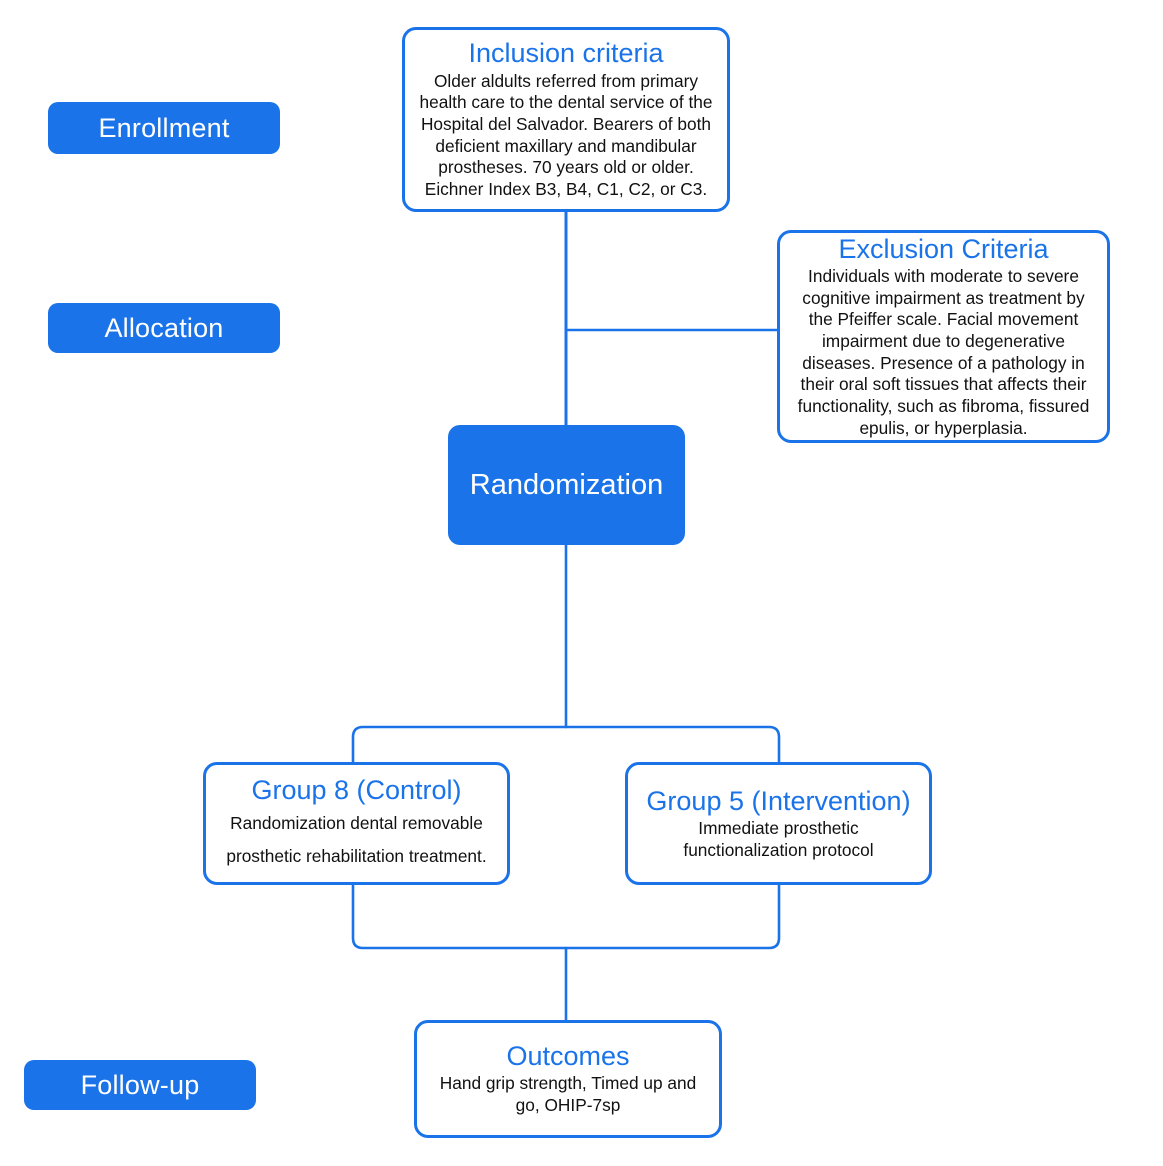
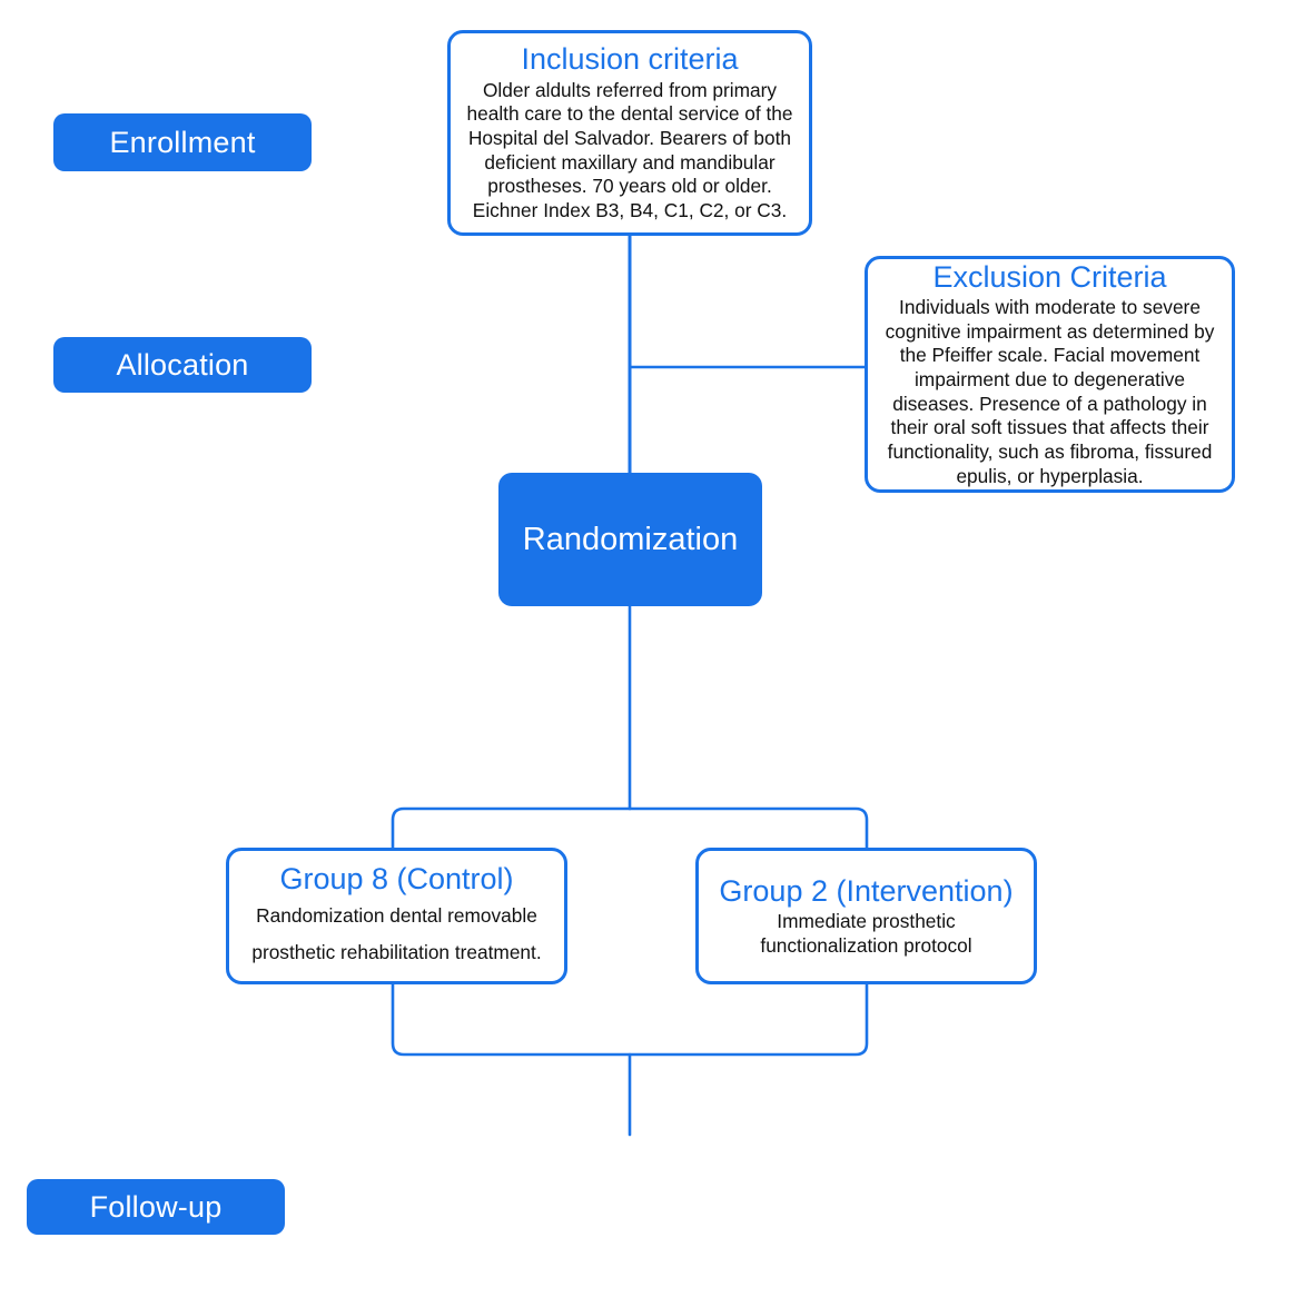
  Enrollment
  Allocation
  Follow-up
  Inclusion criteria
  Older aldults referred from primary health care to the dental service of the Hospital del Salvador. Bearers of both deficient maxillary and mandibular prostheses. 70 years old or older. Eichner Index B3, B4, C1, C2, or C3.
  Exclusion Criteria
- Individuals with moderate to severe cognitive impairment as treatment by the Pfeiffer scale. Facial movement impairment due to degenerative diseases. Presence of a pathology in their oral soft tissues that affects their functionality, such as fibroma, fissured epulis, or hyperplasia.
+ Individuals with moderate to severe cognitive impairment as determined by the Pfeiffer scale. Facial movement impairment due to degenerative diseases. Presence of a pathology in their oral soft tissues that affects their functionality, such as fibroma, fissured epulis, or hyperplasia.
  Randomization
  Group 8 (Control)
  Randomization dental removable prosthetic rehabilitation treatment.
- Group 5 (Intervention)
+ Group 2 (Intervention)
  Immediate prosthetic functionalization protocol
- Outcomes
- Hand grip strength, Timed up and go, OHIP-7sp
